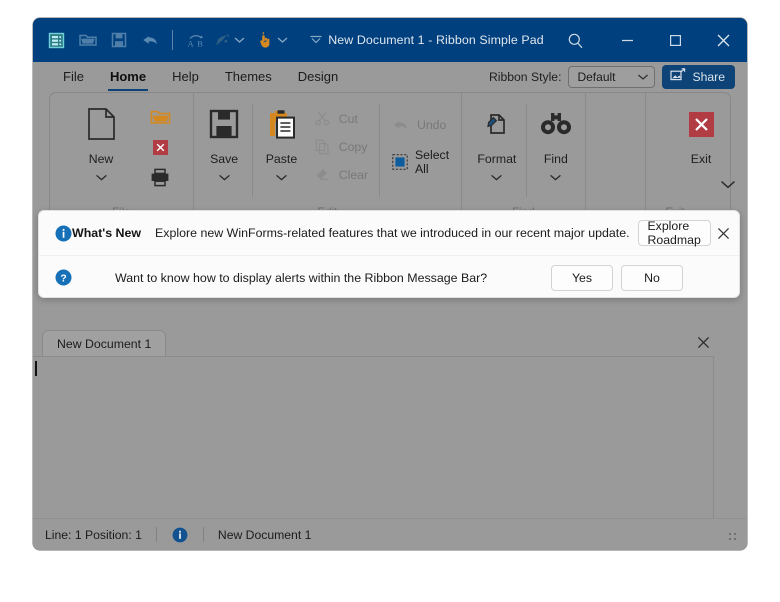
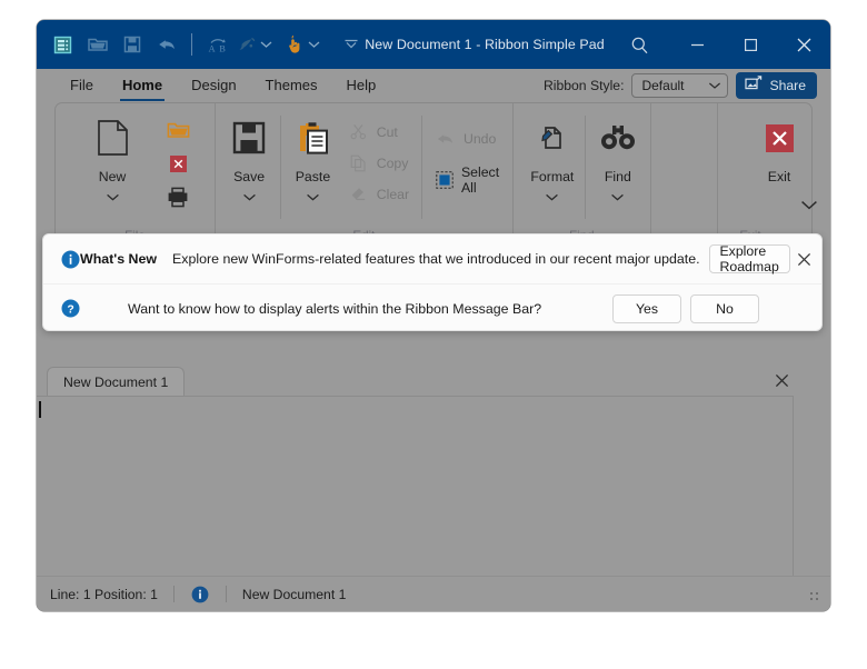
  A
  B
  New Document 1 - Ribbon Simple Pad
  File
  Home
- Help
+ Design
  Themes
- Design
+ Help
  Ribbon Style:
  Default
  Share
  New
  Save
  Paste
  Cut
  Copy
  Clear
  Undo
  Select All
  Format
  Find
  Exit
  New Document 1
  Line: 1 Position: 1
  New Document 1
  What's New
  Explore new WinForms-related features that we introduced in our recent major update.
  Explore Roadmap
  ?
  Want to know how to display alerts within the Ribbon Message Bar?
  Yes
  No
